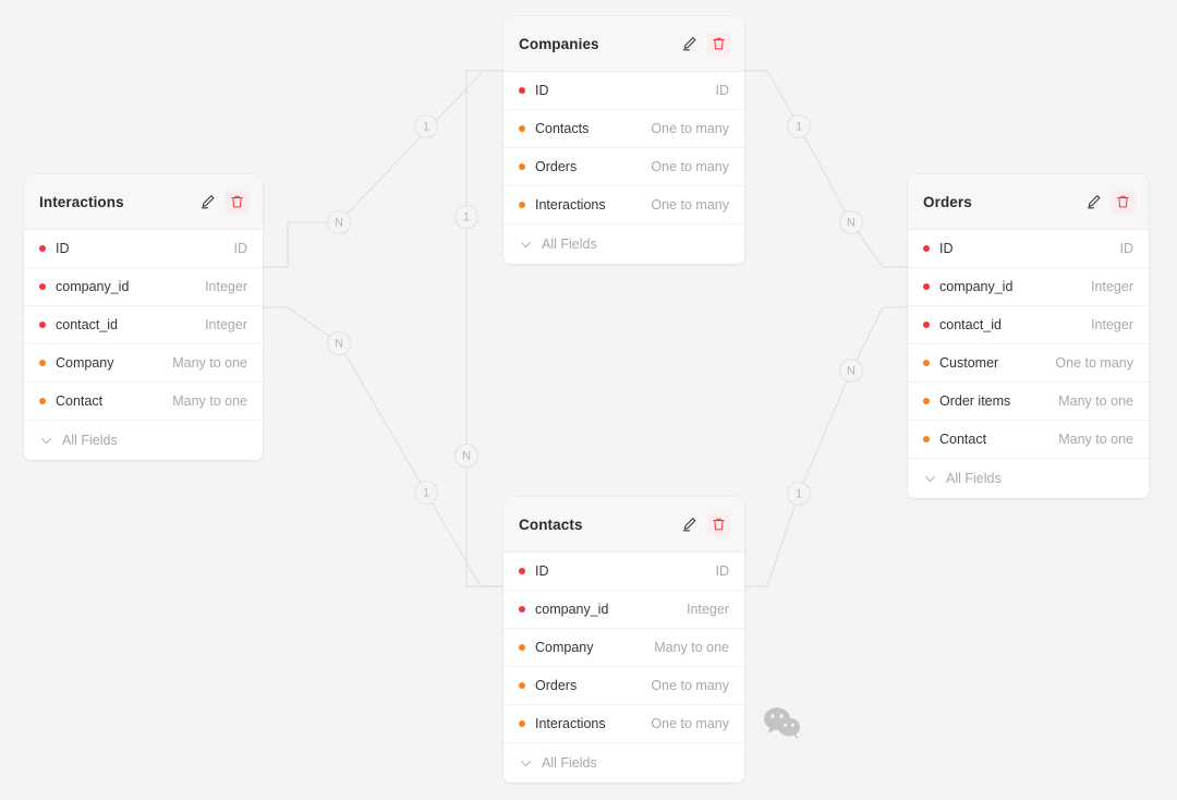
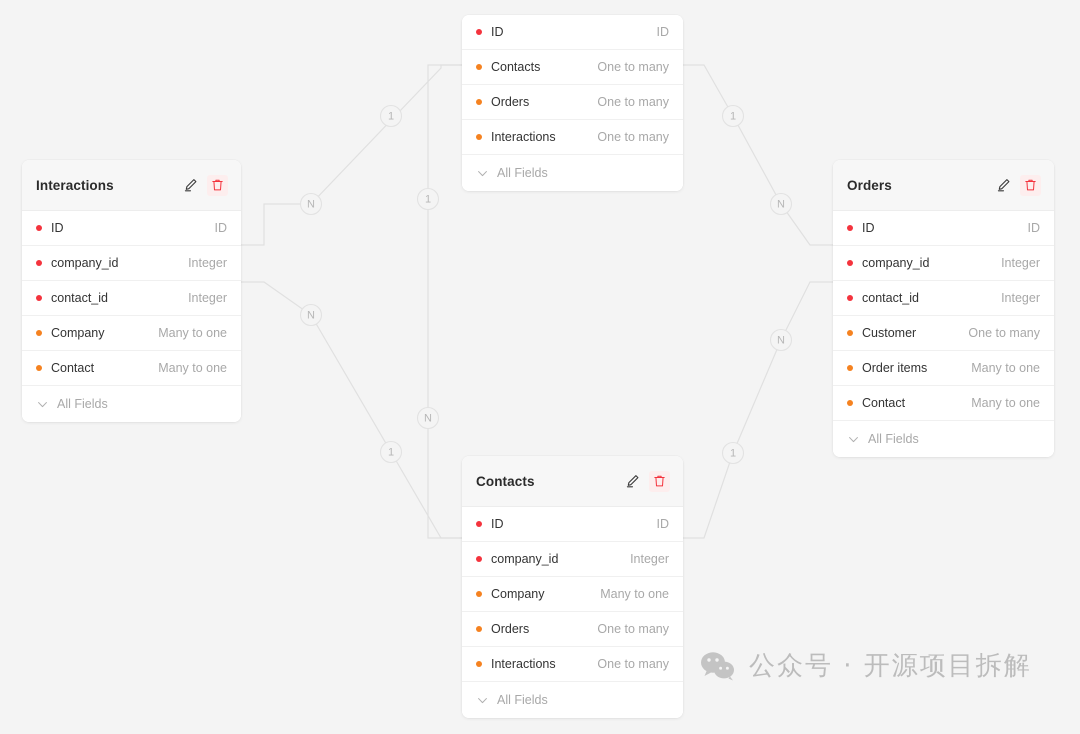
  1
  N
  N
  1
  1
  N
  1
  N
  1
  N
  Interactions
  ID
  ID
  company_id
  Integer
  contact_id
  Integer
  Company
  Many to one
  Contact
  Many to one
  All Fields
- Companies
  ID
  ID
  Contacts
  One to many
  Orders
  One to many
  Interactions
  One to many
  All Fields
  Contacts
  ID
  ID
  company_id
  Integer
  Company
  Many to one
  Orders
  One to many
  Interactions
  One to many
  All Fields
  Orders
  ID
  ID
  company_id
  Integer
  contact_id
  Integer
  Customer
  One to many
  Order items
  Many to one
  Contact
  Many to one
  All Fields
+ 公众号 · 开源项目拆解
